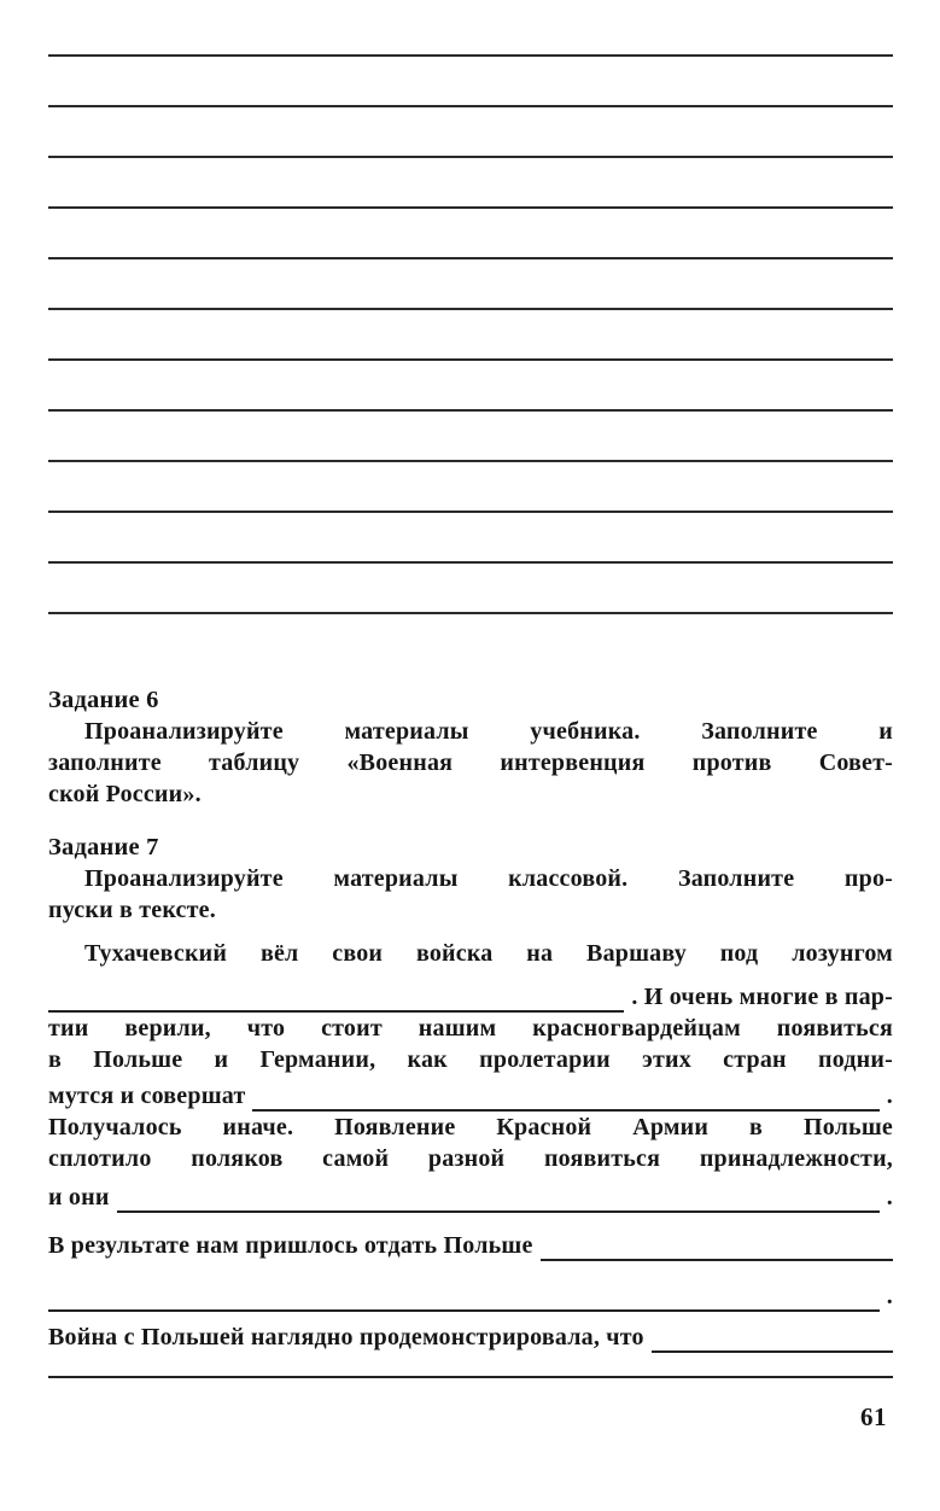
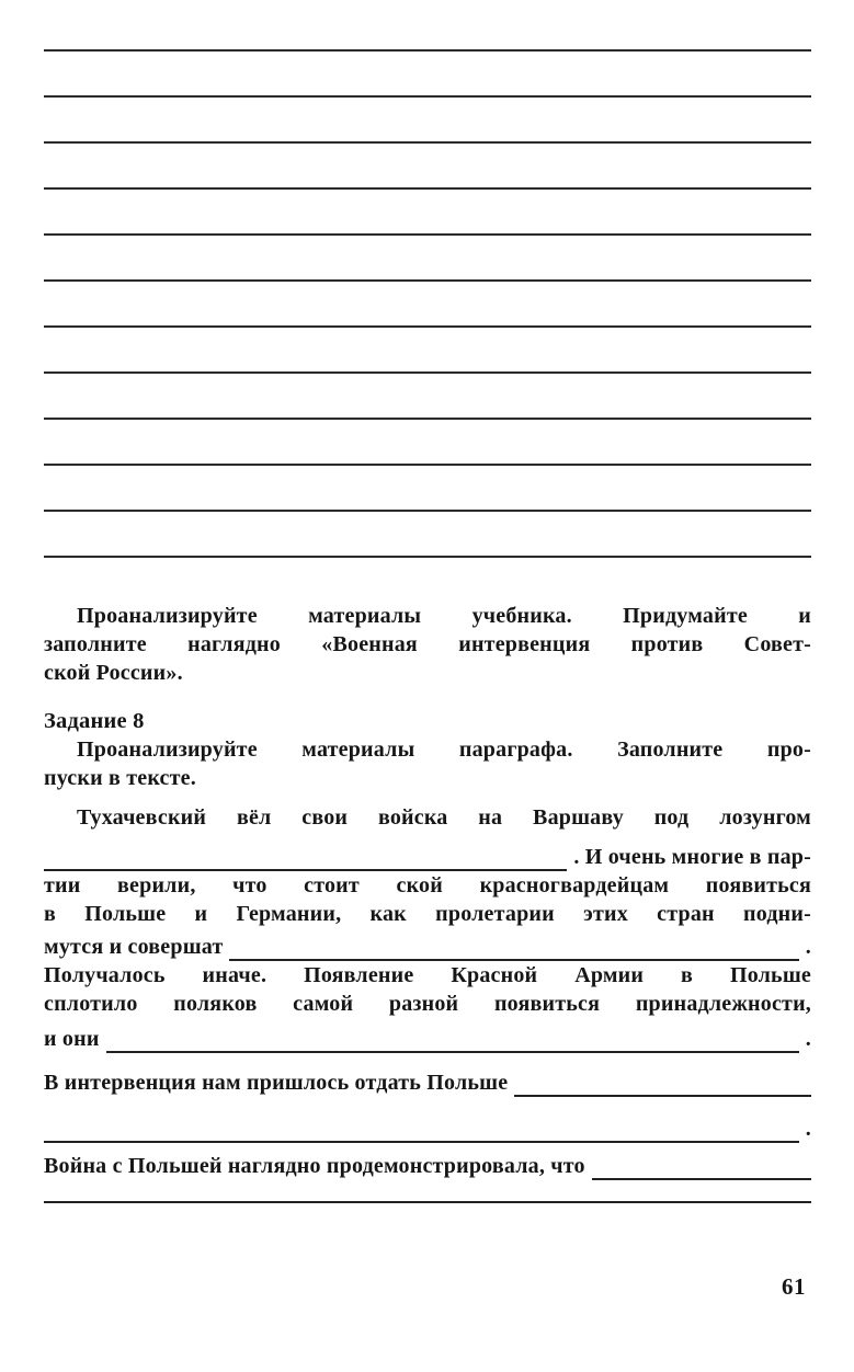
- Задание 6
- Проанализируйте материалы учебника. Заполните и
+ Проанализируйте материалы учебника. Придумайте и
- заполните таблицу «Военная интервенция против Совет-
+ заполните наглядно «Военная интервенция против Совет-
  ской России».
- Задание 7
+ Задание 8
- Проанализируйте материалы классовой. Заполните про-
+ Проанализируйте материалы параграфа. Заполните про-
  пуски в тексте.
  Тухачевский вёл свои войска на Варшаву под лозунгом
  . И очень многие в пар-
- тии верили, что стоит нашим красногвардейцам появиться
+ тии верили, что стоит ской красногвардейцам появиться
  в Польше и Германии, как пролетарии этих стран подни-
  мутся и совершат
  .
  Получалось иначе. Появление Красной Армии в Польше
  сплотило поляков самой разной появиться принадлежности,
  и они
  .
- В результате нам пришлось отдать Польше
+ В интервенция нам пришлось отдать Польше
  .
  Война с Польшей наглядно продемонстрировала, что
  61
